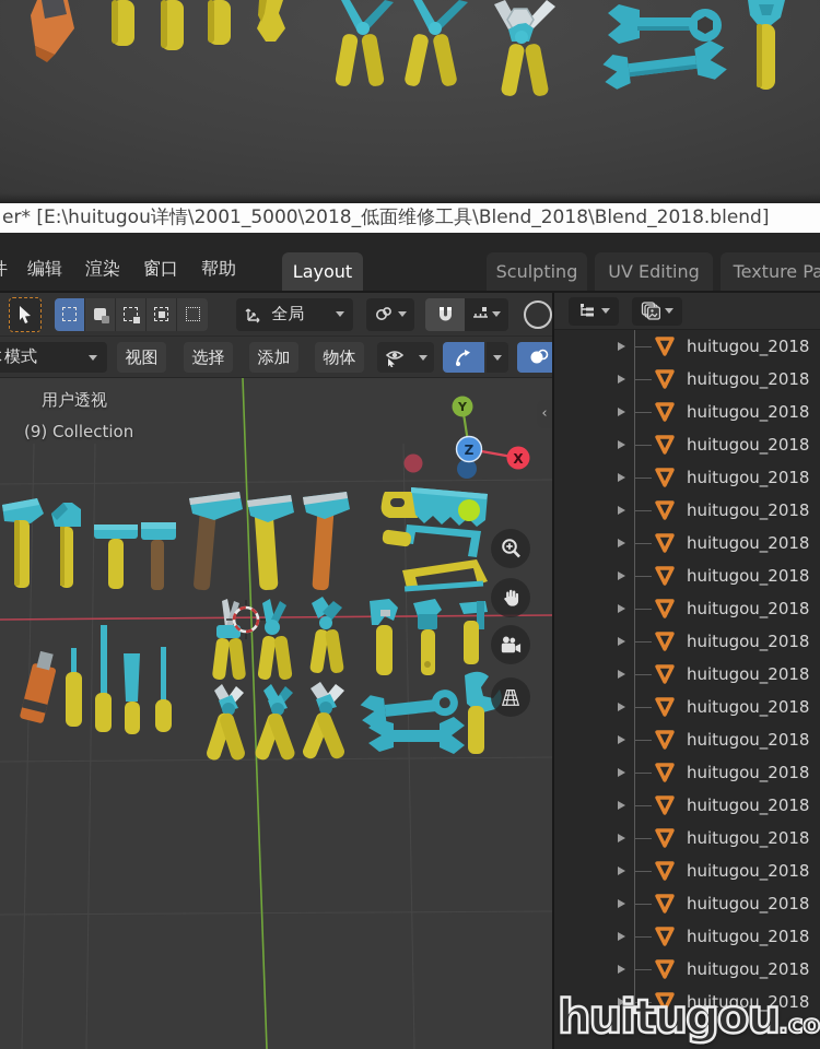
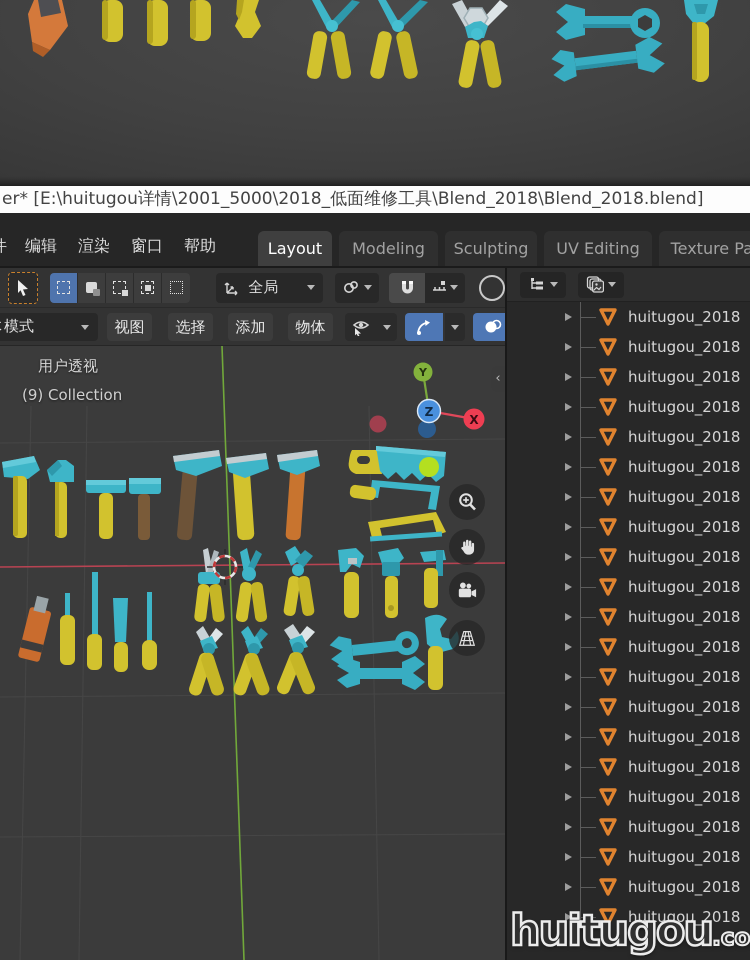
  er* [E:\huitugou详情\2001_5000\2018_低面维修工具\Blend_2018\Blend_2018.blend]
  编辑
  渲染
  窗口
  帮助
  Layout
+ Modeling
  Sculpting
  UV Editing
  Texture Pa
  全局
  模式
  视图
  选择
  添加
  物体
  Y
  Z
  X
  用户透视
  (9) Collection
  ‹
  huitugou_2018
  huitugou_2018
  huitugou_2018
  huitugou_2018
  huitugou_2018
  huitugou_2018
  huitugou_2018
  huitugou_2018
  huitugou_2018
  huitugou_2018
  huitugou_2018
  huitugou_2018
  huitugou_2018
  huitugou_2018
  huitugou_2018
  huitugou_2018
  huitugou_2018
  huitugou_2018
  huitugou_2018
  huitugou_2018
  huitugou_2018
  huitugou.co
